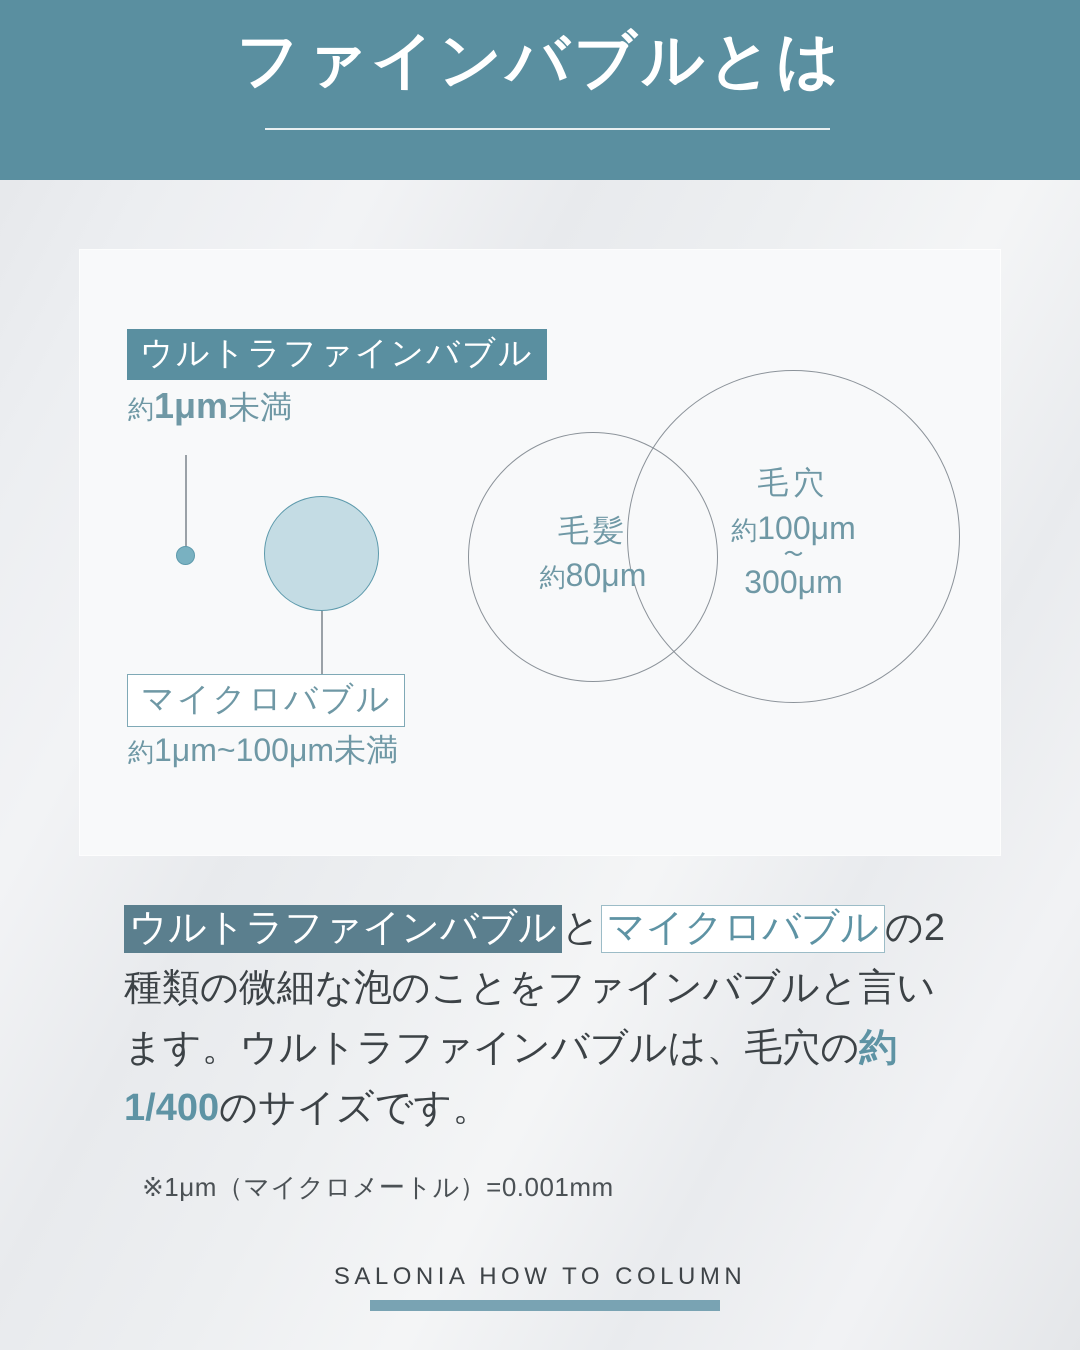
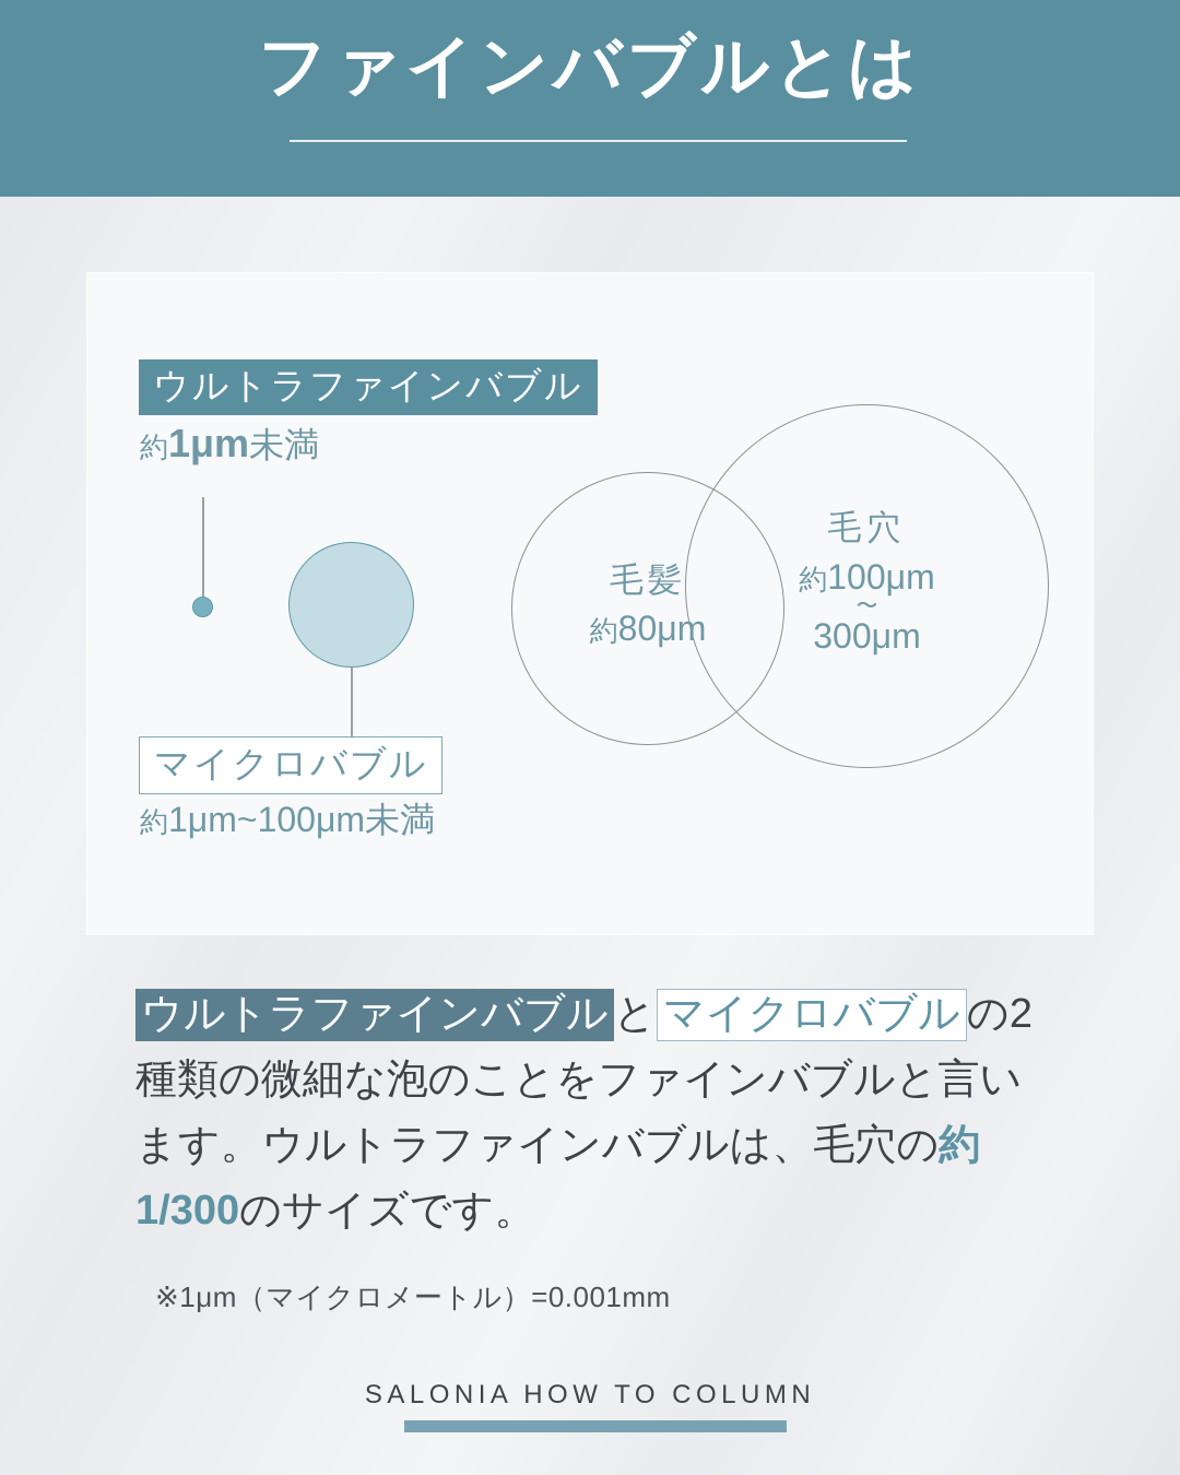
  ファインバブルとは
  毛髪
  約80μm
  毛穴
  約100μm
  〜
  300μm
  ウルトラファインバブル
  約1μm未満
  マイクロバブル
  約1μm~100μm未満
- ウルトラファインバブルと マイクロバブル の2種類の微細な泡のことをファインバブルと言います。ウルトラファインバブルは、毛穴の約1/400のサイズです。
+ ウルトラファインバブルと マイクロバブル の2種類の微細な泡のことをファインバブルと言います。ウルトラファインバブルは、毛穴の約1/300のサイズです。
  ※1μm（マイクロメートル）=0.001mm
  SALONIA HOW TO COLUMN
